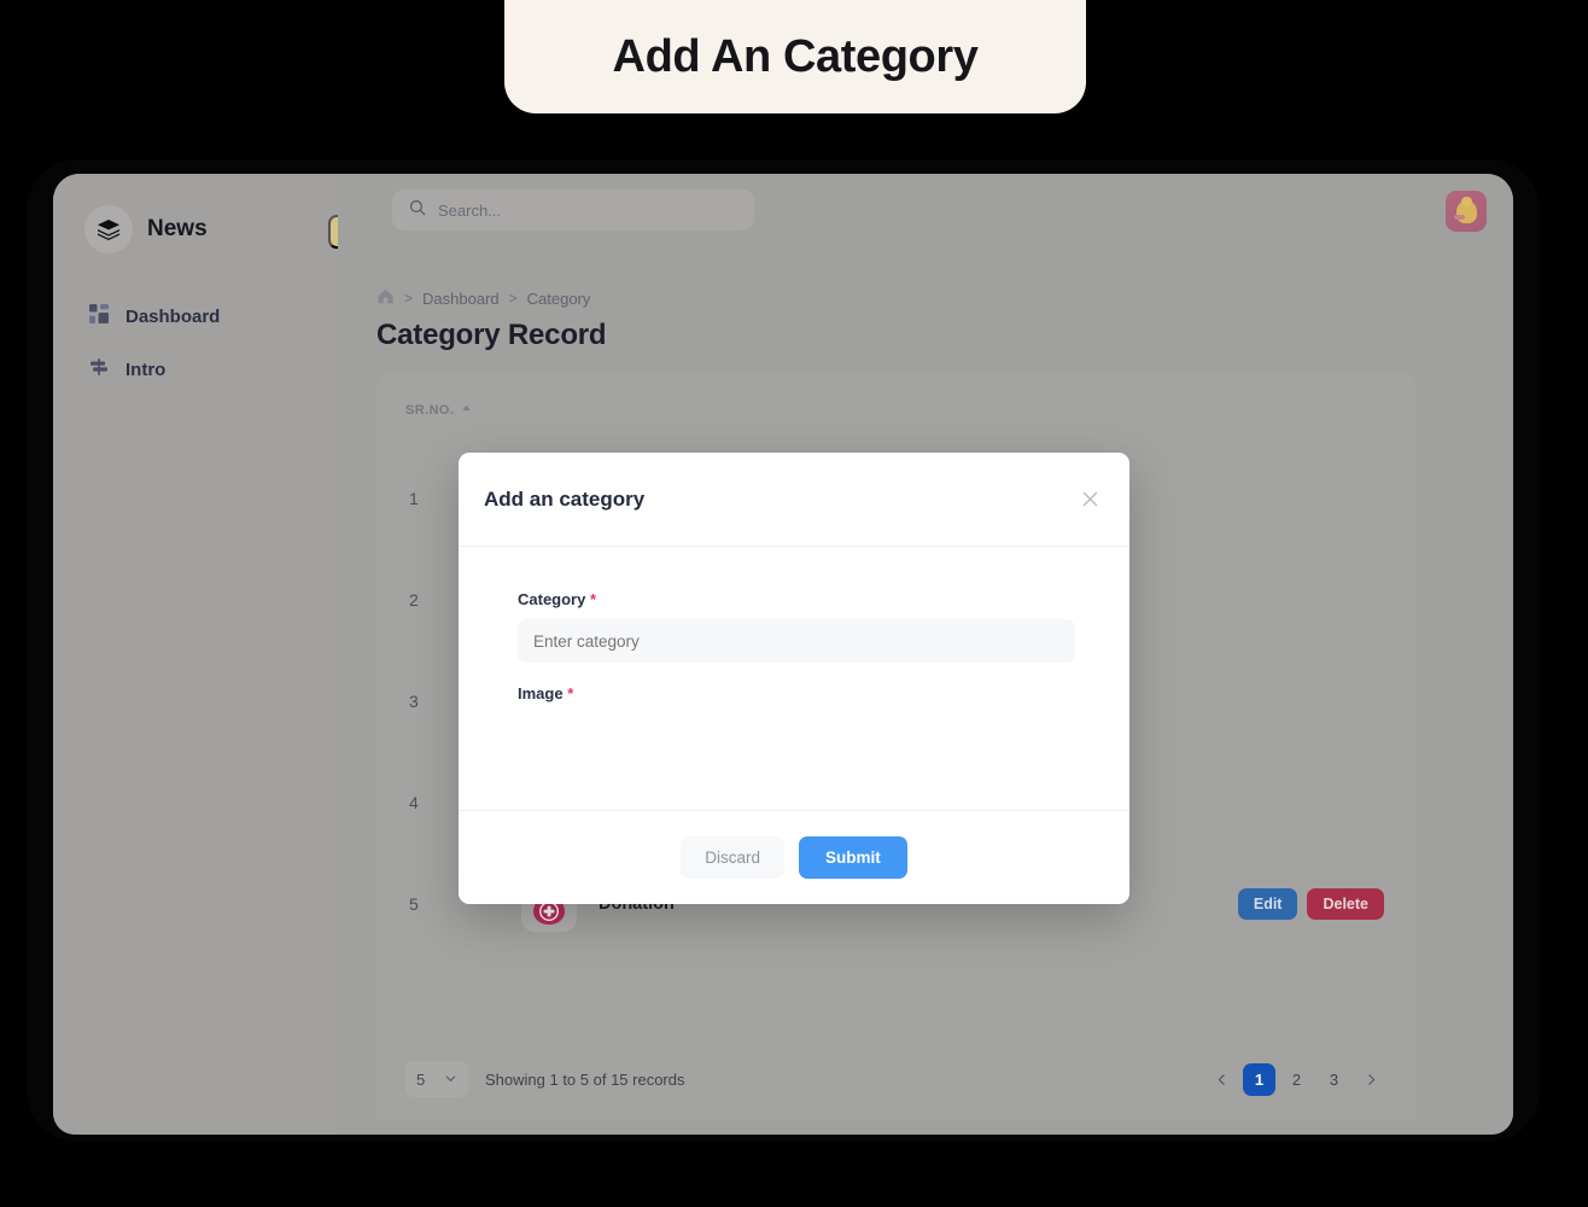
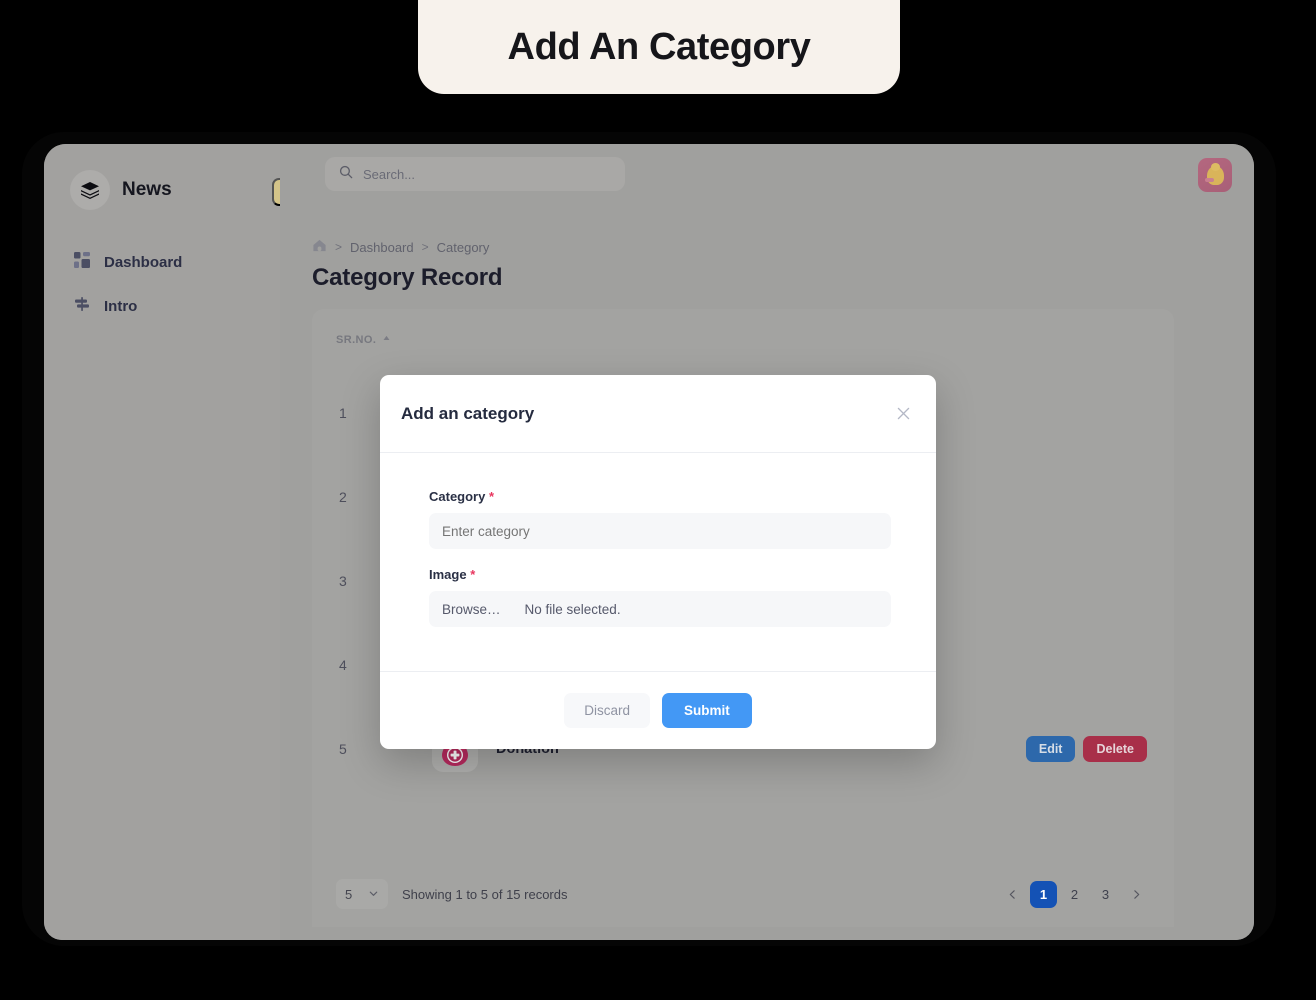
  Add An Category
  News
  Dashboard
  Intro
  Search...
  >
  Dashboard
  >
  Category
  Category Record
  SR.NO.
  1
  2
  3
  4
  5
  Donation
  Edit
  Delete
  5
  Showing 1 to 5 of 15 records
  1
  2
  3
  Add an category
  Category *
  Enter category
  Image *
+ Browse…
+ No file selected.
  Discard
  Submit
